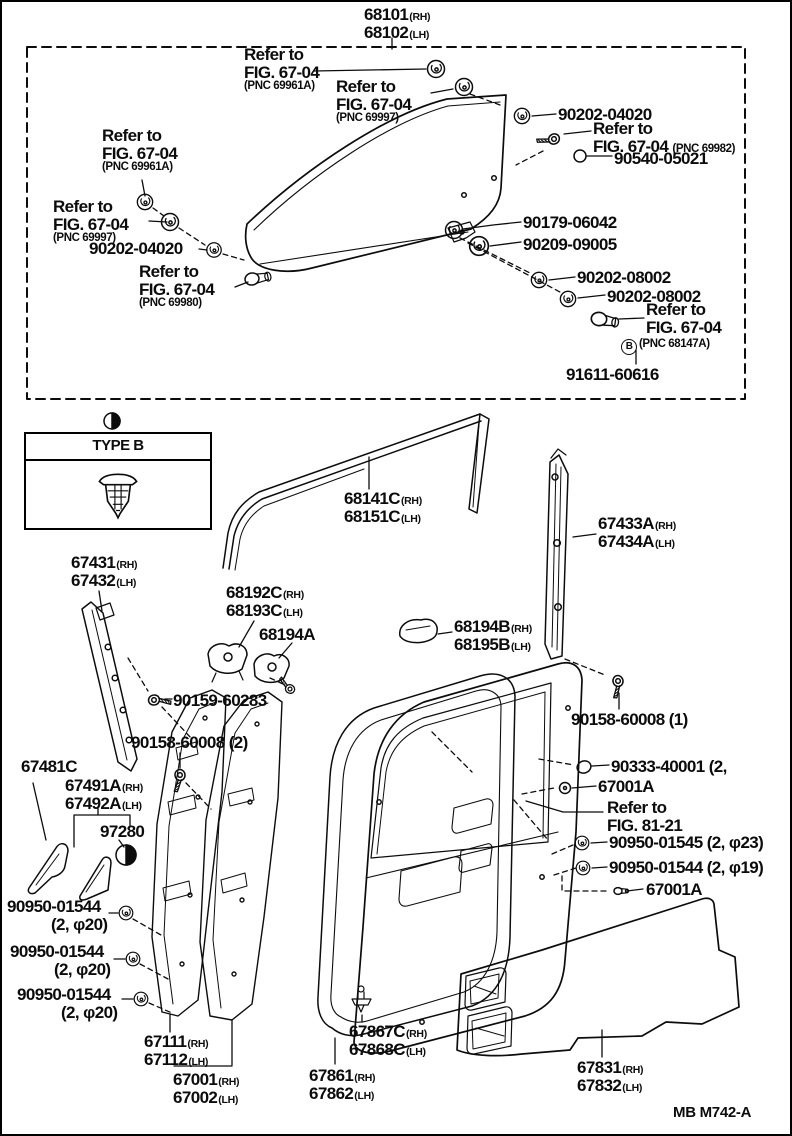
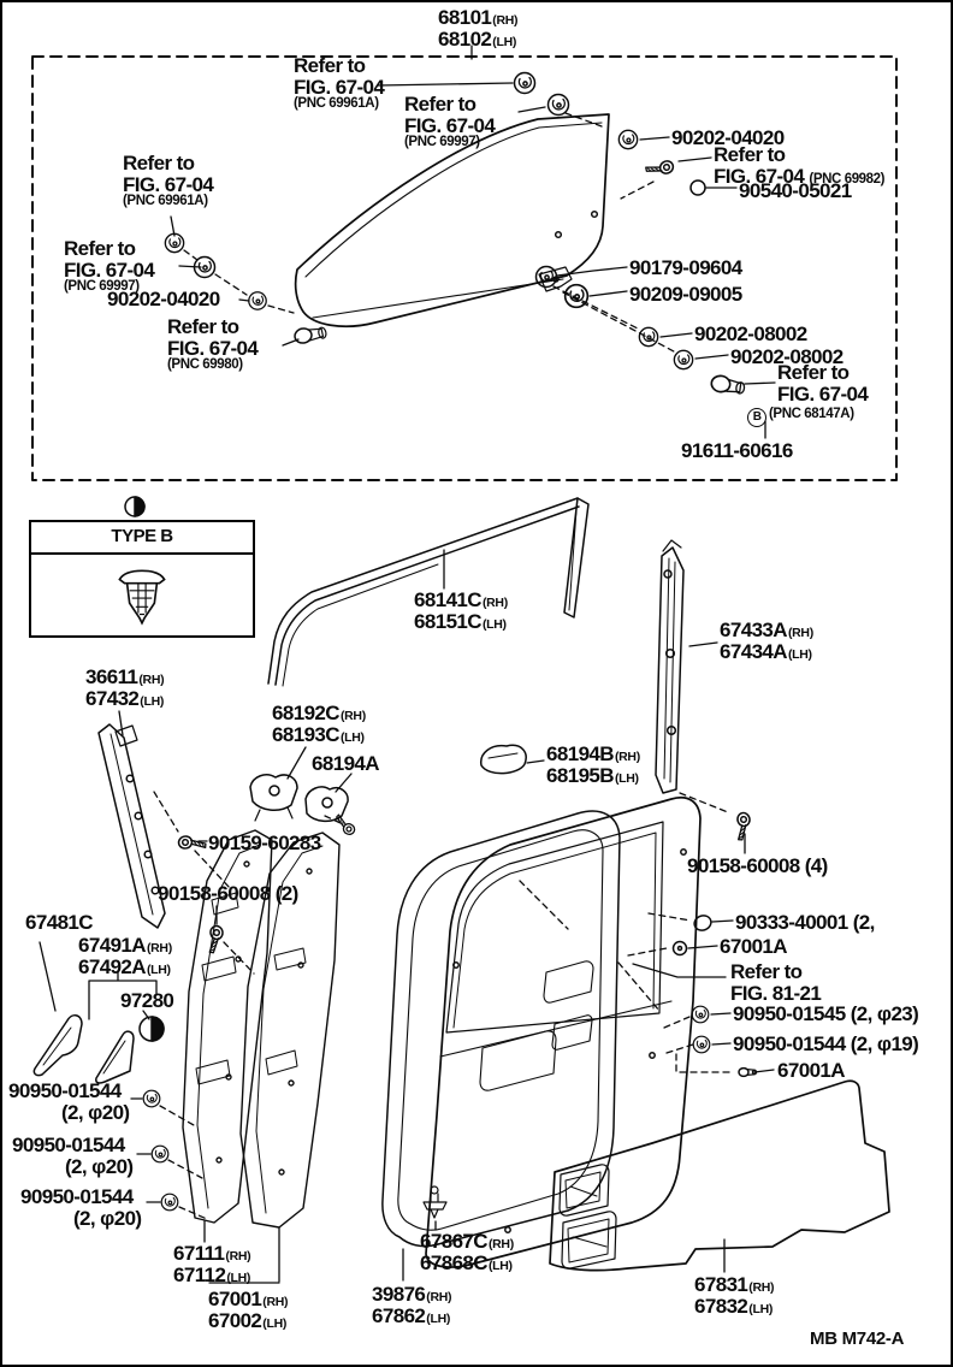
  68101(RH)
  68102(LH)
  Refer to
  FIG. 67-04
  (PNC 69961A)
  Refer to
  FIG. 67-04
  (PNC 69997)
  Refer to
  FIG. 67-04
  (PNC 69961A)
  Refer to
  FIG. 67-04
  (PNC 69997)
  90202-04020
  Refer to
  FIG. 67-04
  (PNC 69980)
  90202-04020
  Refer to
  FIG. 67-04 (PNC 69982)
  90540-05021
- 90179-06042
+ 90179-09604
  90209-09005
  90202-08002
  90202-08002
  Refer to
  FIG. 67-04
  B (PNC 68147A)
  91611-60616
  TYPE B
  68141C(RH)
  68151C(LH)
  67433A(RH)
  67434A(LH)
- 67431(RH)
+ 36611(RH)
  67432(LH)
  68192C(RH)
  68193C(LH)
  68194A
  68194B(RH)
  68195B(LH)
  90159-60283
  90158-60008 (2)
- 90158-60008 (1)
+ 90158-60008 (4)
  90333-40001 (2,
  67001A
  Refer to
  FIG. 81-21
  90950-01545 (2, φ23)
  90950-01544 (2, φ19)
  67001A
  67481C
  67491A(RH)
  67492A(LH)
  97280
  90950-01544
  (2, φ20)
  90950-01544
  (2, φ20)
  90950-01544
  (2, φ20)
  67111(RH)
  67112(LH)
  67001(RH)
  67002(LH)
- 67861(RH)
+ 39876(RH)
  67862(LH)
  67867C(RH)
  67868C(LH)
  67831(RH)
  67832(LH)
  MB M742-A
